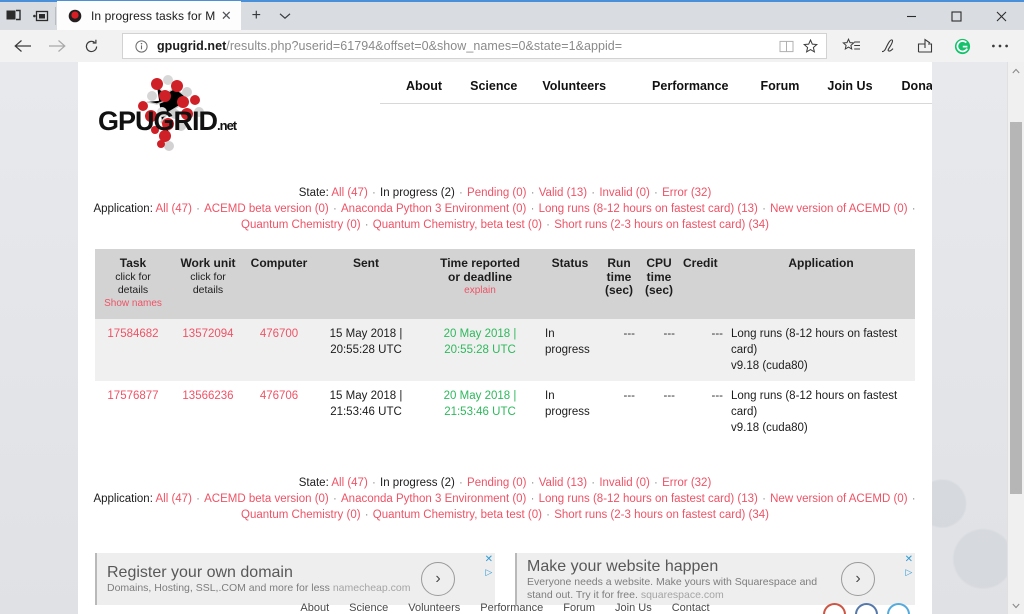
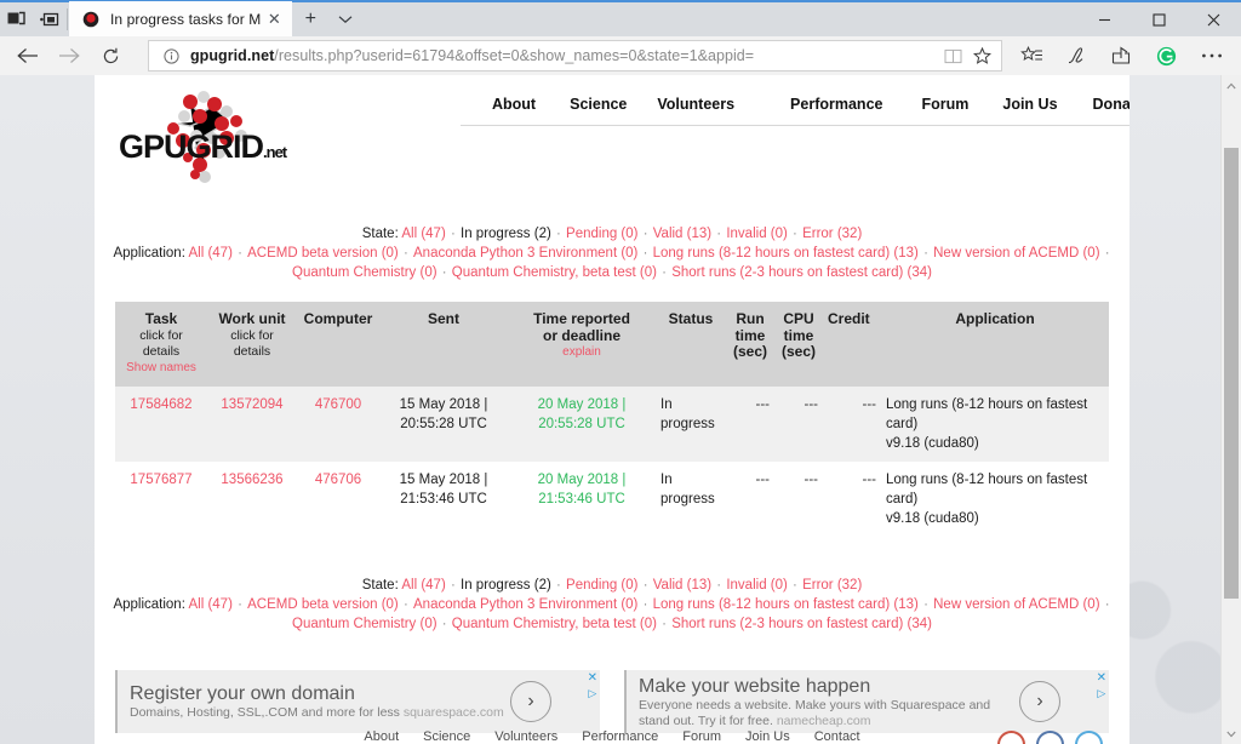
  In progress tasks for M
  ✕
  +
  gpugrid.net/results.php?userid=61794&offset=0&show_names=0&state=1&appid=
  GPUGRID.net
  About
  Science
  Volunteers
  Performance
  Forum
  Join Us
  State: All (47) · In progress (2) · Pending (0) · Valid (13) · Invalid (0) · Error (32)
  Application: All (47) · ACEMD beta version (0) · Anaconda Python 3 Environment (0) · Long runs (8-12 hours on fastest card) (13) · New version of ACEMD (0) · Quantum Chemistry (0) · Quantum Chemistry, beta test (0) · Short runs (2-3 hours on fastest card) (34)
  Task click for details Show names	Work unit click for details	Computer	Sent	Time reported or deadline explain	Status	Run time (sec)	CPU time (sec)	Credit	Application
  17584682	13572094	476700	15 May 2018 |20:55:28 UTC	20 May 2018 |20:55:28 UTC	Inprogress	---	---	---	Long runs (8-12 hours on fastest card)v9.18 (cuda80)
  17576877	13566236	476706	15 May 2018 |21:53:46 UTC	20 May 2018 |21:53:46 UTC	Inprogress	---	---	---	Long runs (8-12 hours on fastest card)v9.18 (cuda80)
  State: All (47) · In progress (2) · Pending (0) · Valid (13) · Invalid (0) · Error (32)
  Application: All (47) · ACEMD beta version (0) · Anaconda Python 3 Environment (0) · Long runs (8-12 hours on fastest card) (13) · New version of ACEMD (0) · Quantum Chemistry (0) · Quantum Chemistry, beta test (0) · Short runs (2-3 hours on fastest card) (34)
  Register your own domain
- Domains, Hosting, SSL,.COM and more for less namecheap.com
+ Domains, Hosting, SSL,.COM and more for less squarespace.com
  ›
  ✕
  ▷
  Make your website happen
- Everyone needs a website. Make yours with Squarespace and stand out. Try it for free. squarespace.com
+ Everyone needs a website. Make yours with Squarespace and stand out. Try it for free. namecheap.com
  ›
  ✕
  ▷
  About Science Volunteers Performance Forum Join Us Contact
